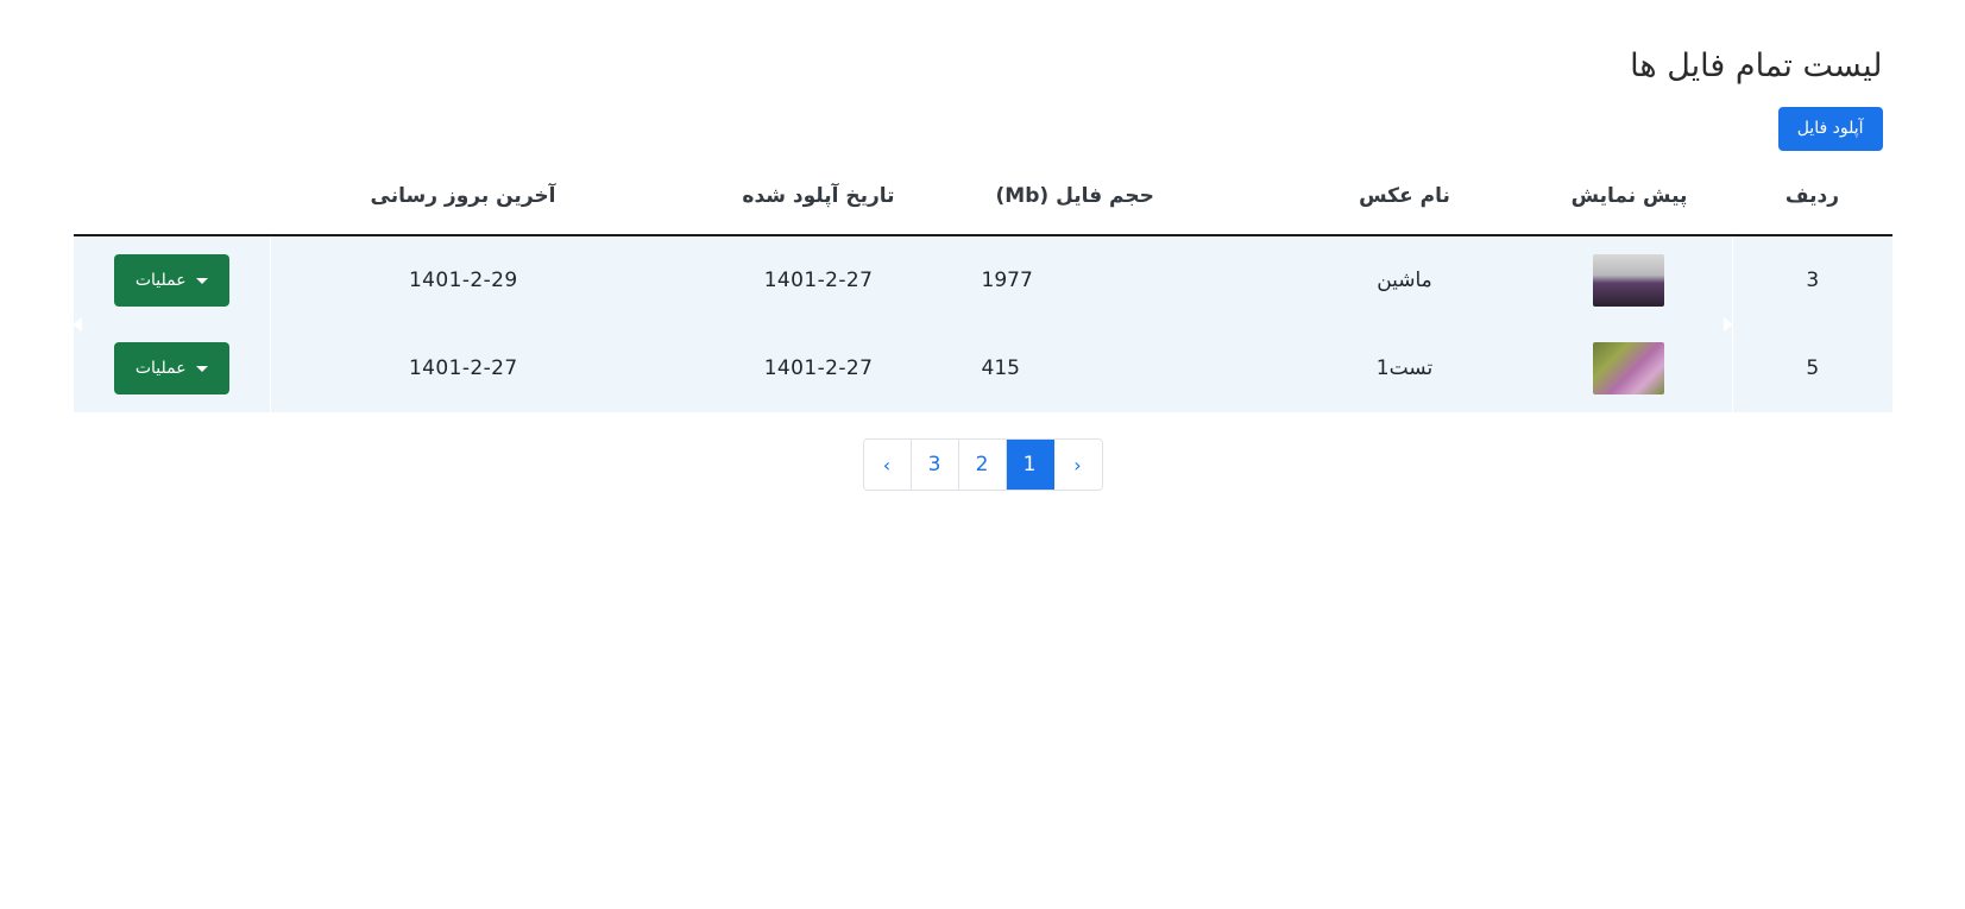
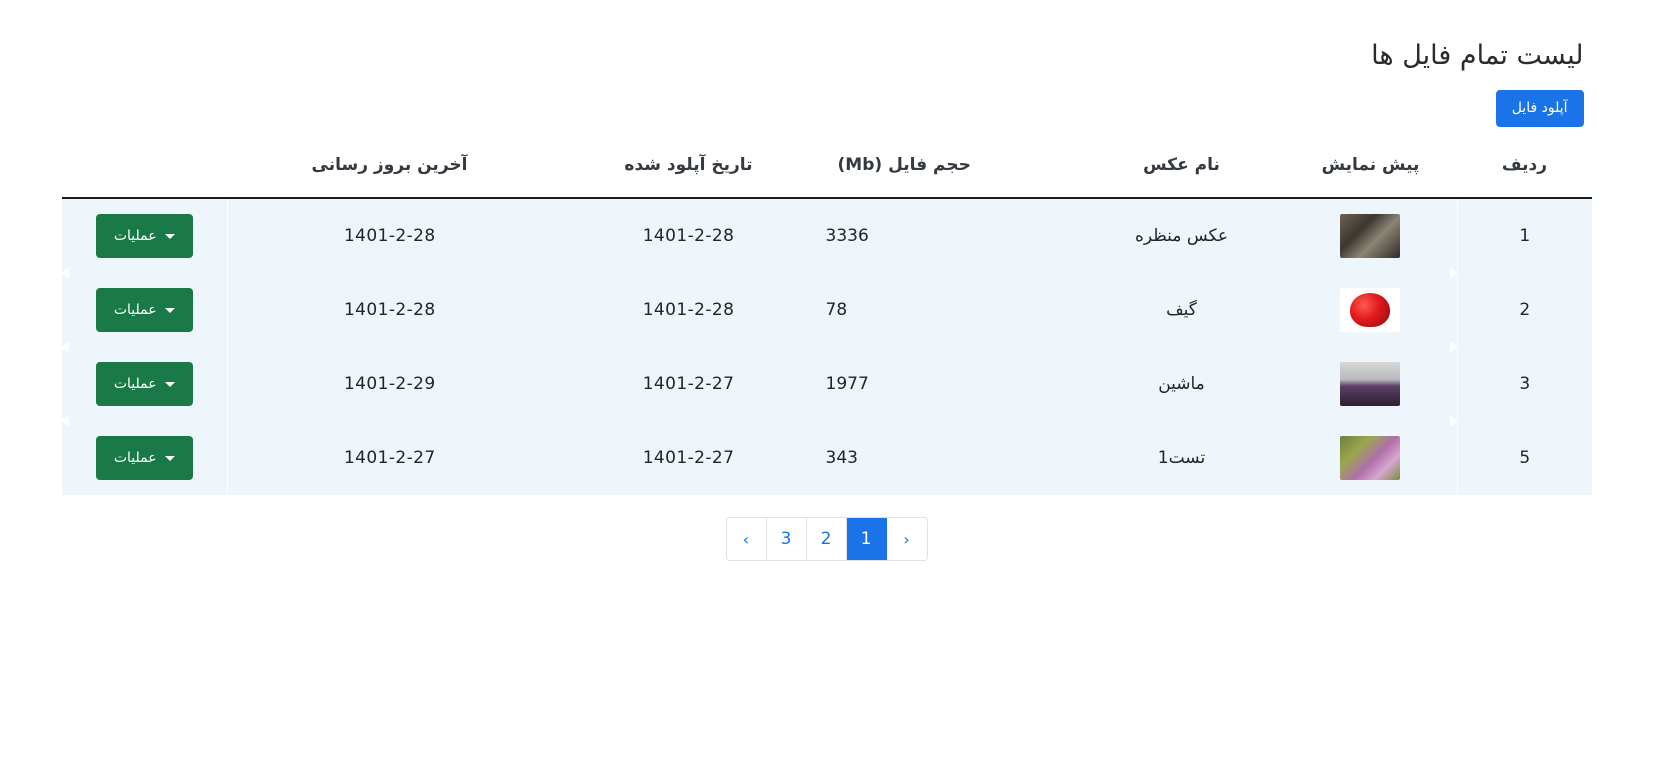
  لیست تمام فایل ها
  آپلود فایل
  ردیف	پیش نمایش	نام عکس	حجم فایل (Mb)	تاریخ آپلود شده	آخرین بروز رسانی
+ 1		عکس منظره	3336	1401-2-28	1401-2-28	عملیات
+ 2		گیف	78	1401-2-28	1401-2-28	عملیات
  3		ماشین	1977	1401-2-27	1401-2-29	عملیات
- 5		تست1	415	1401-2-27	1401-2-27	عملیات
+ 5		تست1	343	1401-2-27	1401-2-27	عملیات
  ‹
  3
  2
  1
  ›
